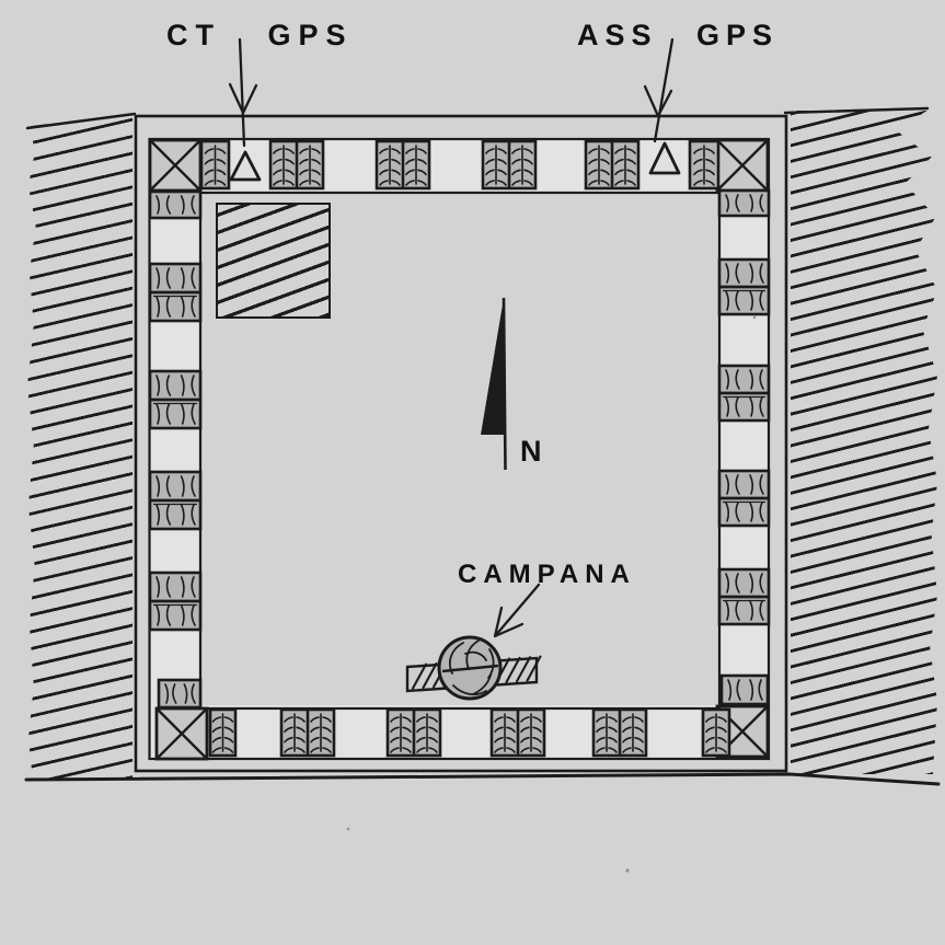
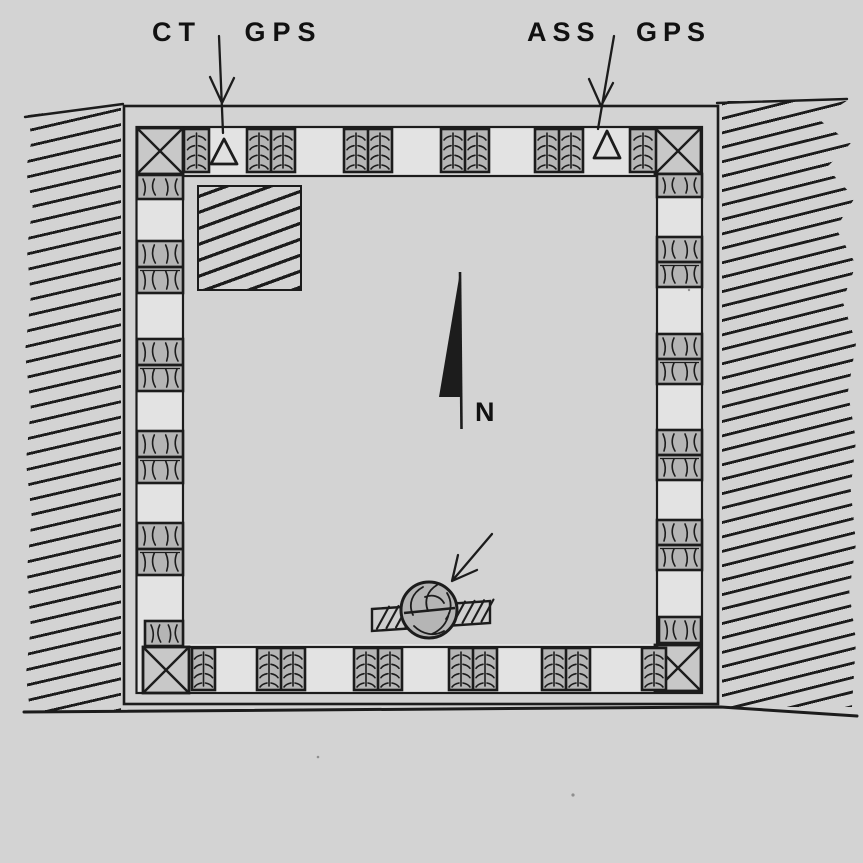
  CT GPS
  ASS GPS
- CAMPANA
  N
